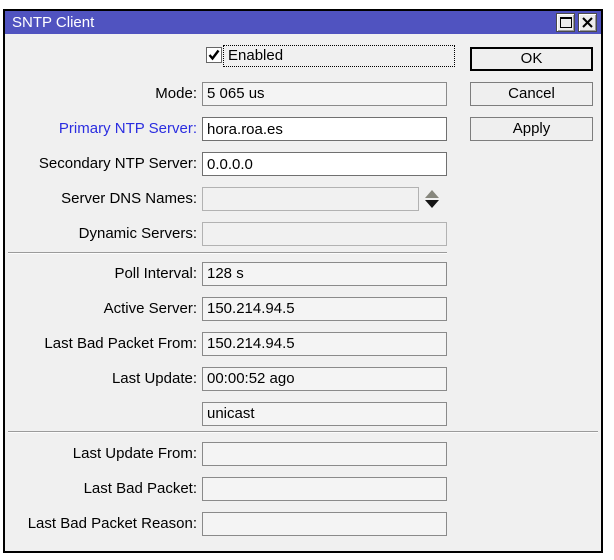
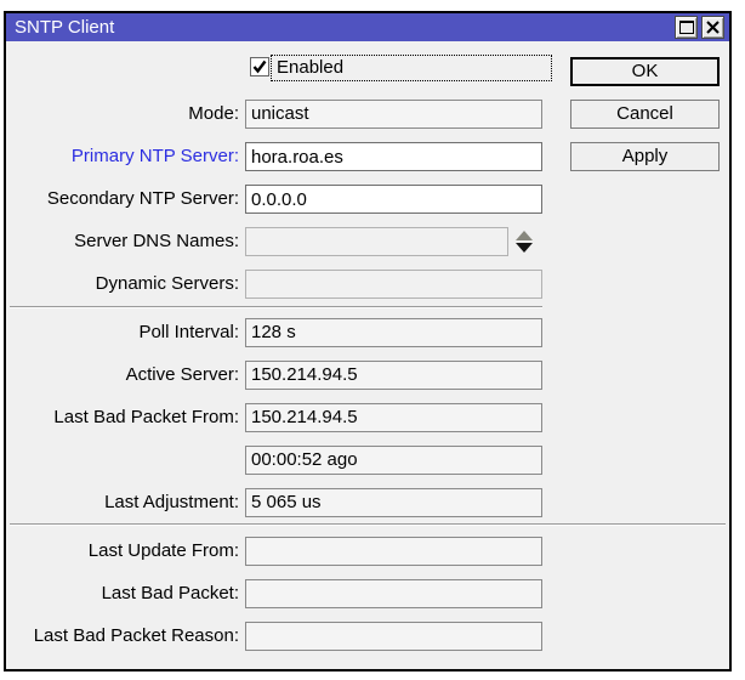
  SNTP Client
  Enabled
  OK
  Cancel
  Apply
  Mode:
- 5 065 us
+ unicast
  Primary NTP Server:
  hora.roa.es
  Secondary NTP Server:
  0.0.0.0
  Server DNS Names:
  Dynamic Servers:
  Poll Interval:
  128 s
  Active Server:
  150.214.94.5
  Last Bad Packet From:
  150.214.94.5
- Last Update:
  00:00:52 ago
+ Last Adjustment:
- unicast
+ 5 065 us
  Last Update From:
  Last Bad Packet:
  Last Bad Packet Reason:
